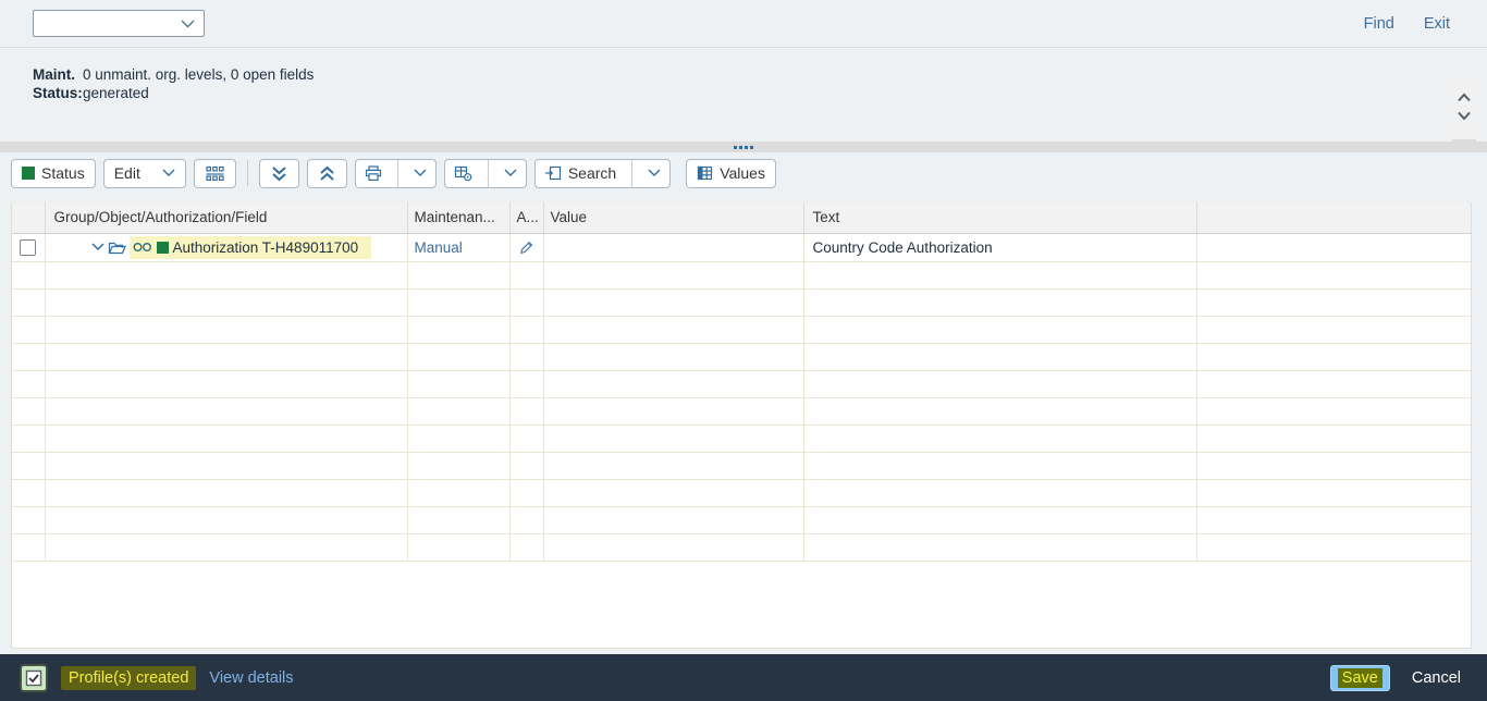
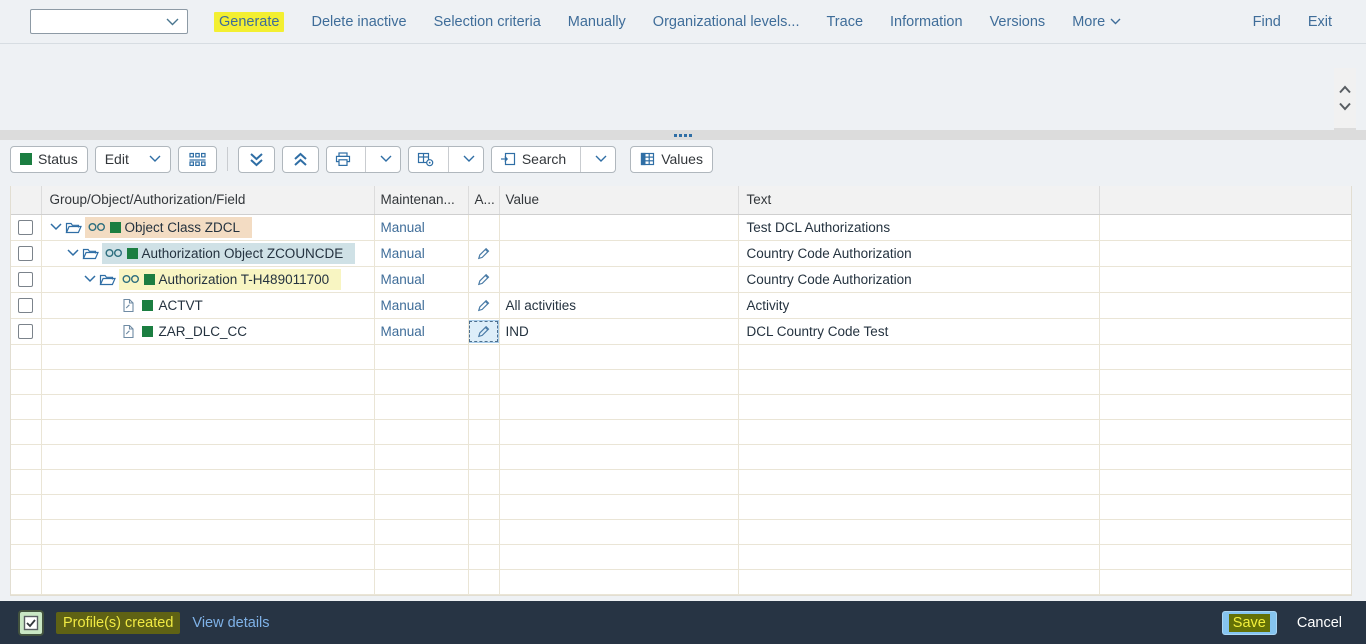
+ Generate
+ Delete inactive
+ Selection criteria
+ Manually
+ Organizational levels...
+ Trace
+ Information
+ Versions
+ More
  Find
  Exit
- Maint.
- 0 unmaint. org. levels, 0 open fields
- Status:
- generated
  Status
  Edit
  Search
  Values
  	Group/Object/Authorization/Field	Maintenan...	A...	Value	Text
+ 	Object Class ZDCL	Manual			Test DCL Authorizations
+ 	Authorization Object ZCOUNCDE	Manual			Country Code Authorization
  	Authorization T-H489011700	Manual			Country Code Authorization
+ 	ACTVT	Manual		All activities	Activity
+ 	ZAR_DLC_CC	Manual		IND	DCL Country Code Test
  Profile(s) created
  View details
  Save
  Cancel
